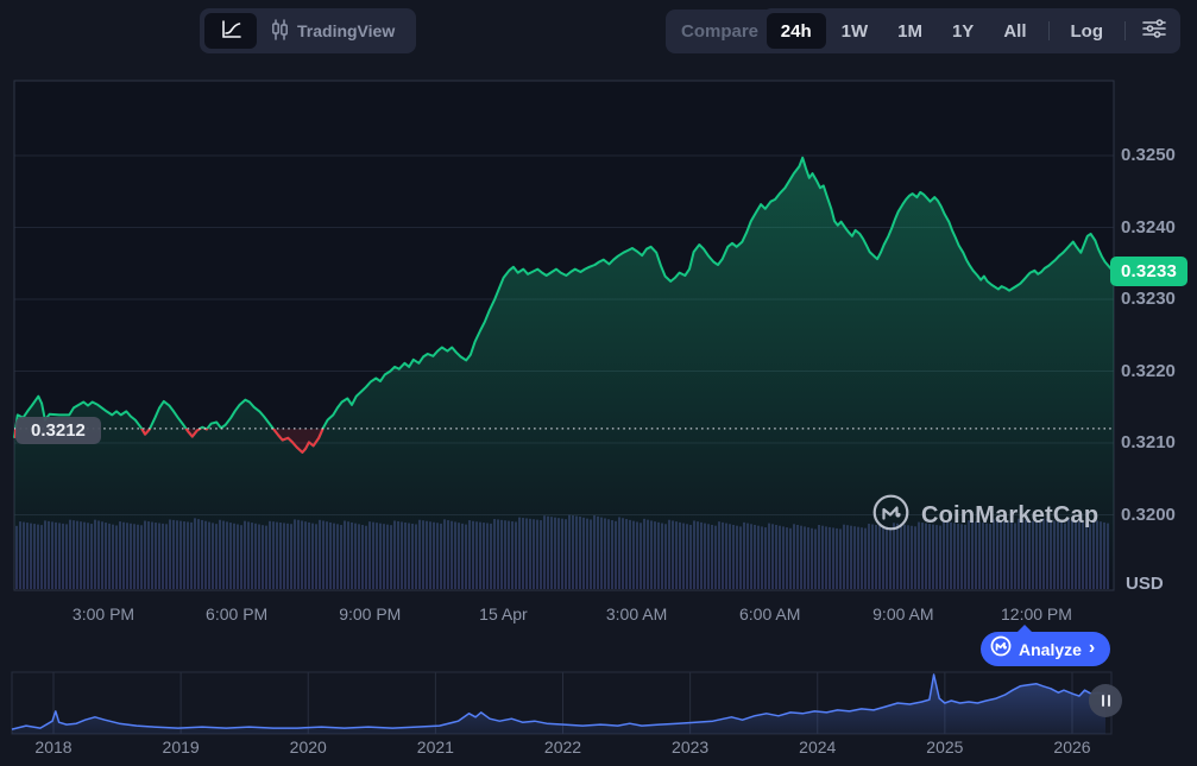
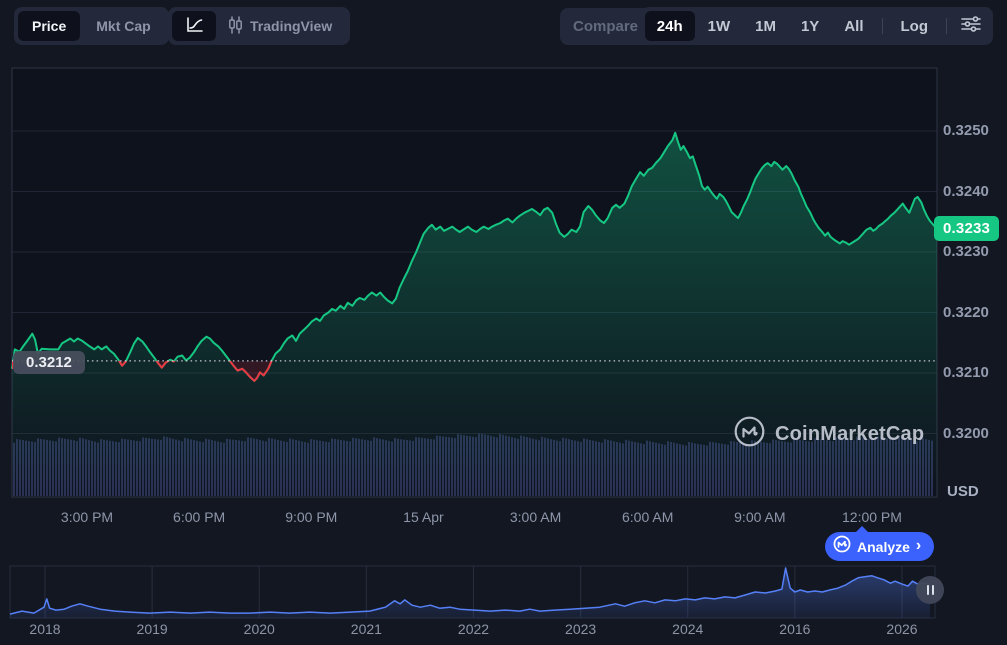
+ Price
+ Mkt Cap
  TradingView
  Compare
  24h
  1W
  1M
  1Y
  All
  Log
  0.3250
  0.3240
  0.3230
  0.3220
  0.3210
  0.3200
  3:00 PM
  6:00 PM
  9:00 PM
  15 Apr
  3:00 AM
  6:00 AM
  9:00 AM
  12:00 PM
  USD
  0.3233
  0.3212
  CoinMarketCap
  Analyze
  ›
  2018
  2019
  2020
  2021
  2022
  2023
  2024
- 2025
+ 2016
  2026
